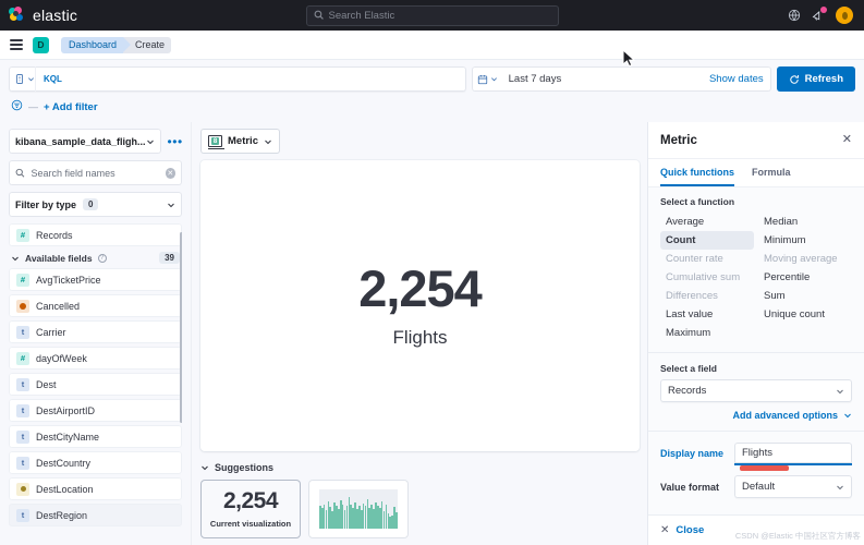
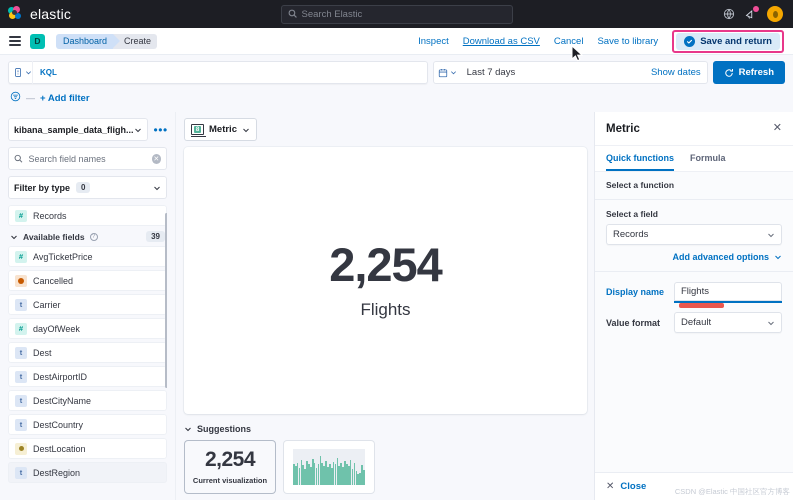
  elastic
  Search Elastic
  D
  Dashboard
  Create
+ Inspect
+ Download as CSV
+ Cancel
+ Save to library
+ Save and return
  KQL
  Last 7 days
  Show dates
  Refresh
  —
  + Add filter
  kibana_sample_data_fligh...
  •••
  Search field names
  Filter by type
  0
  #
  Records
  Available fields
  39
  #
  AvgTicketPrice
  Cancelled
  t
  Carrier
  #
  dayOfWeek
  t
  Dest
  t
  DestAirportID
  t
  DestCityName
  t
  DestCountry
  DestLocation
  t
  DestRegion
  Metric
  2,254
  Flights
  Suggestions
  2,254
  Current visualization
  Metric
  ✕
  Quick functions
  Formula
  Select a function
- Average
- Count
- Counter rate
- Cumulative sum
- Differences
- Last value
- Maximum
- Median
- Minimum
- Moving average
- Percentile
- Sum
- Unique count
  Select a field
  Records
  Add advanced options
  Display name
  Flights
  Value format
  Default
  ✕
  Close
  CSDN @Elastic 中国社区官方博客
